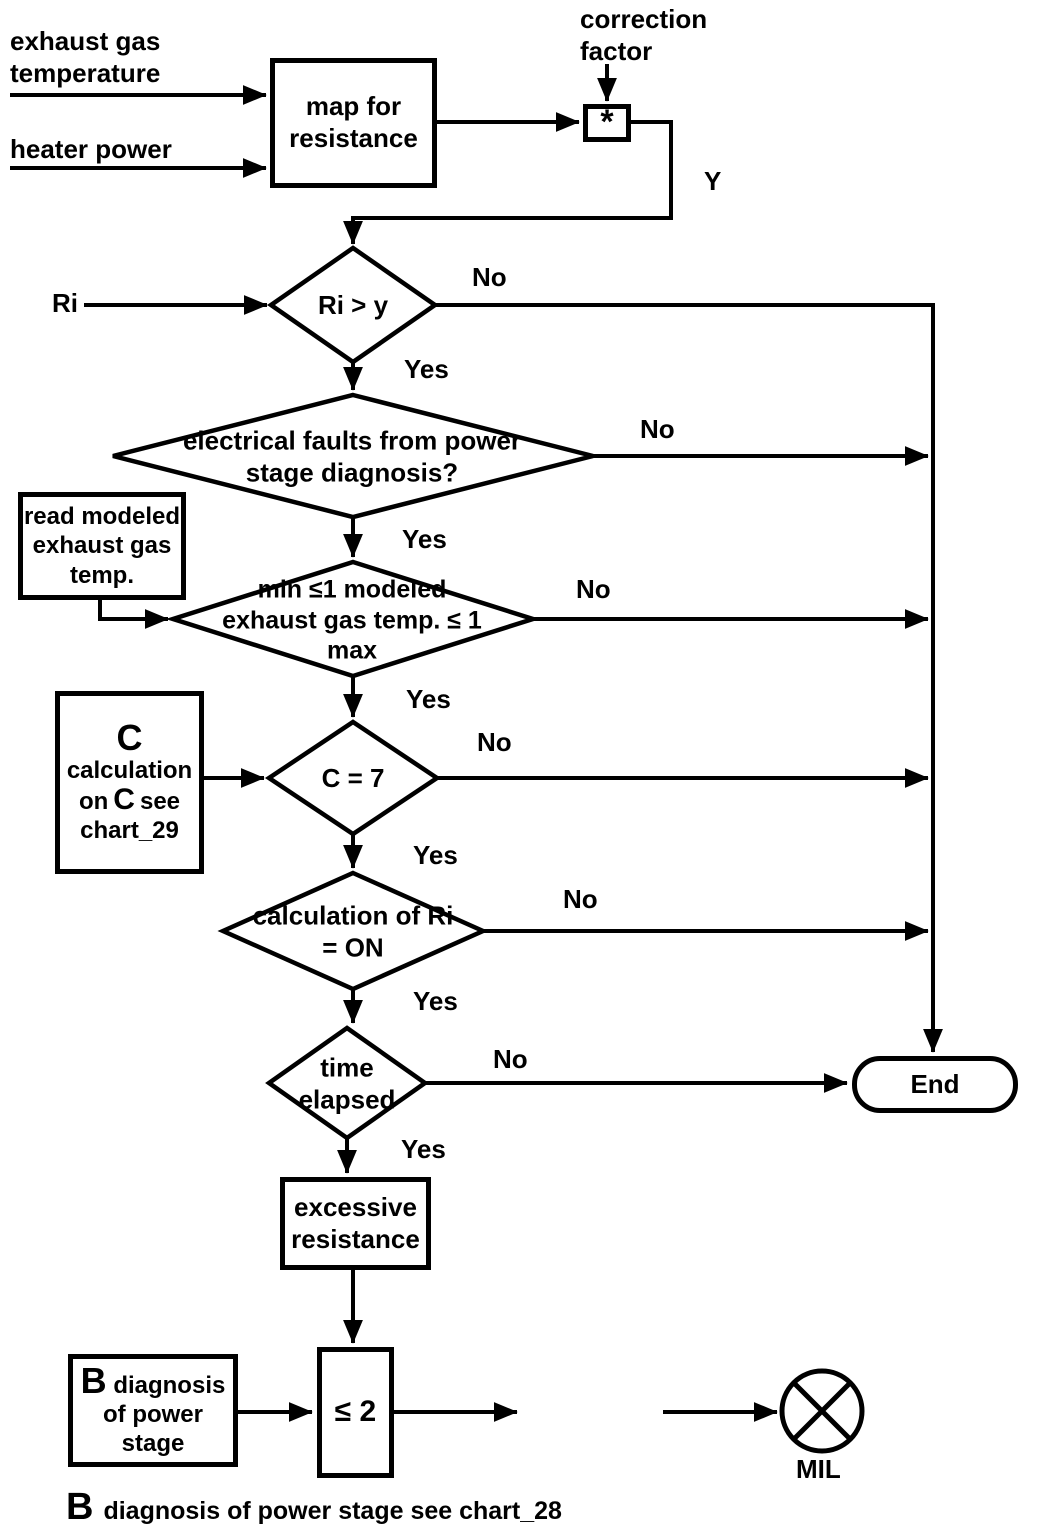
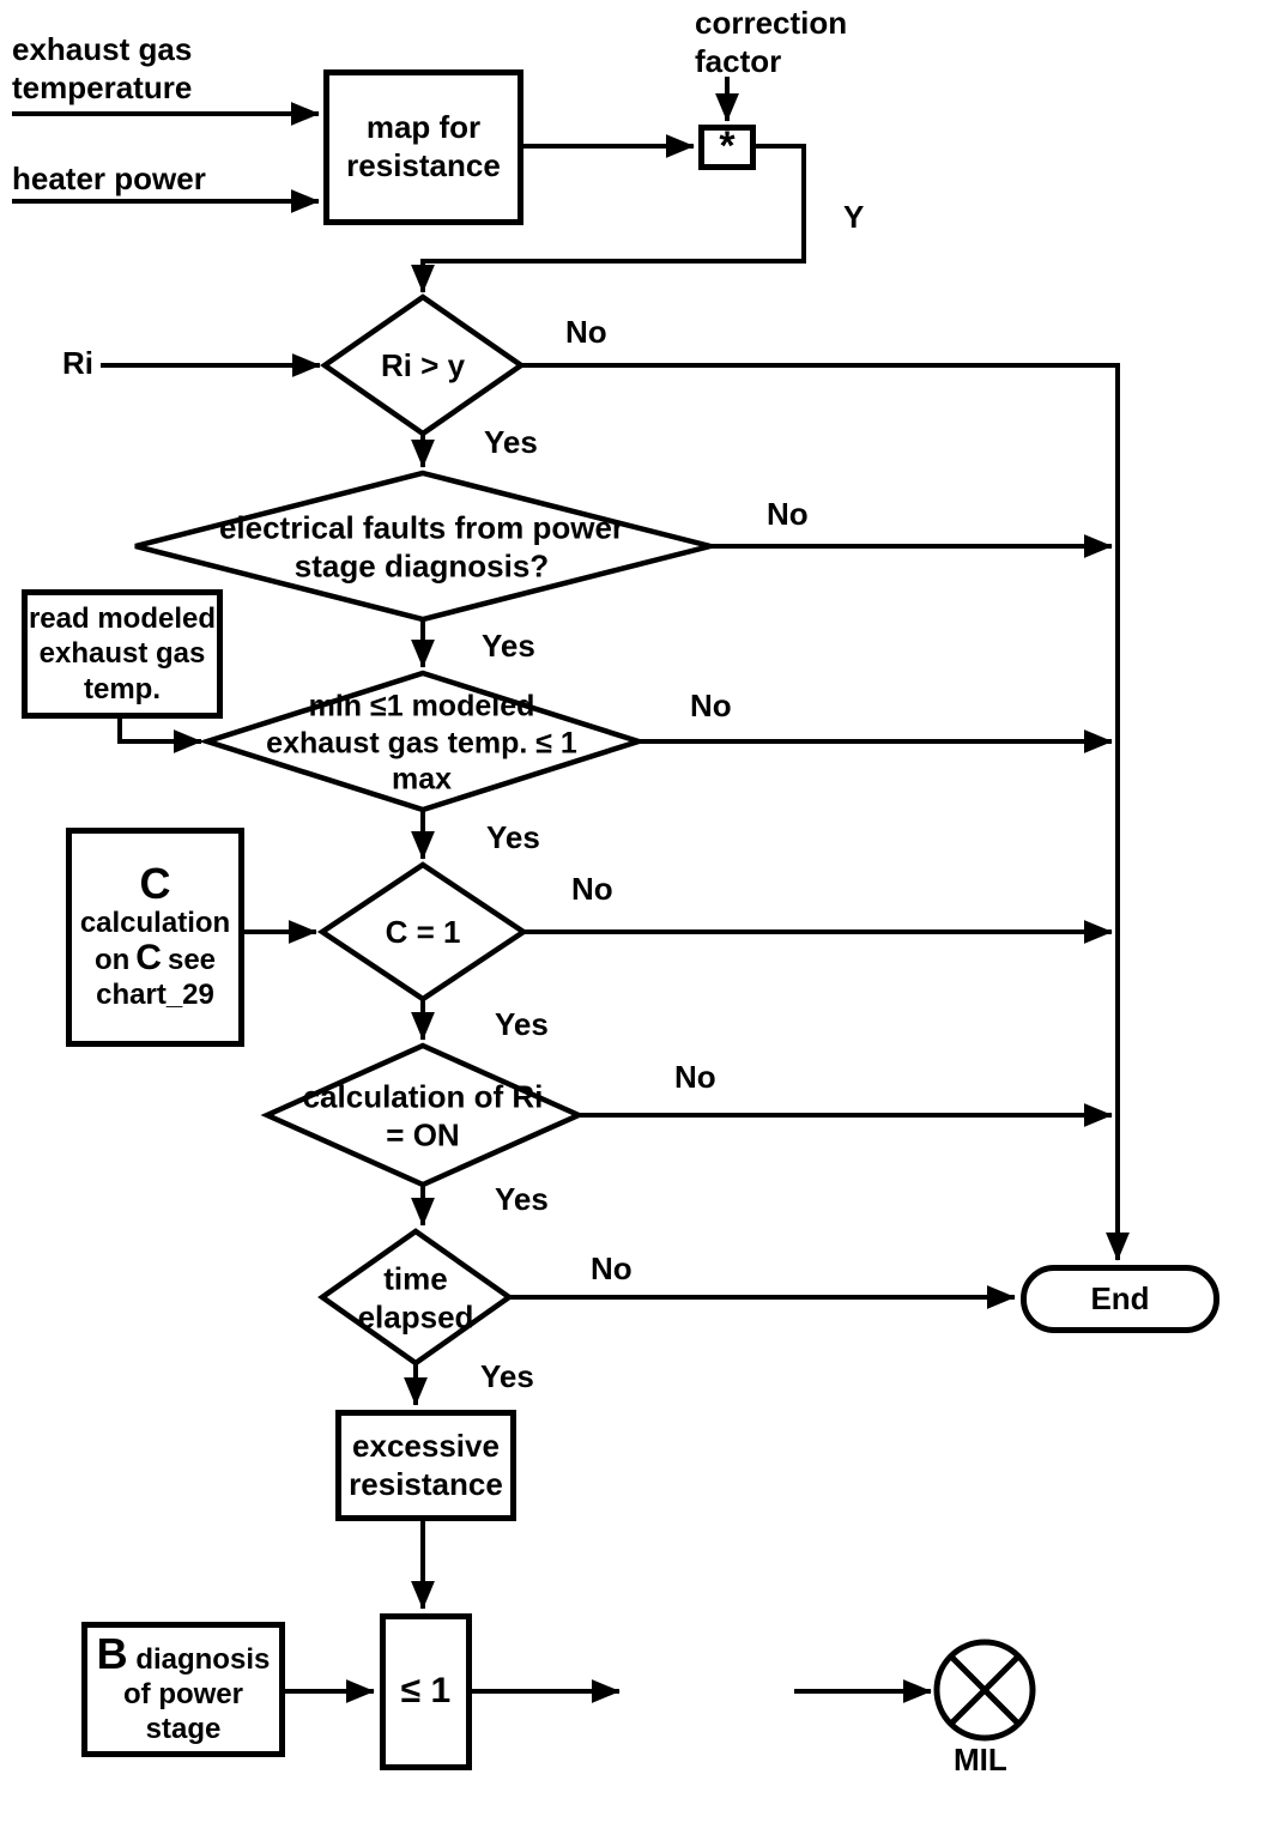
  exhaust gas
  temperature
  heater power
  correction
  factor
  Ri
  Y
  map for
  resistance
  *
  read modeled
  exhaust gas
  temp.
  C
  calculation
  on C see
  chart_29
  excessive
  resistance
  B diagnosis
  of power
  stage
- ≤ 2
+ ≤ 1
  End
  Ri > y
  electrical faults from power
  stage diagnosis?
  min ≤1 modeled
  exhaust gas temp. ≤ 1
  max
- C = 7
+ C = 1
  calculation of Ri
  = ON
  time
  elapsed
  No
  Yes
  No
  Yes
  No
  Yes
  No
  Yes
  No
  Yes
  No
  Yes
  MIL
- B
- diagnosis of power stage see chart_28
